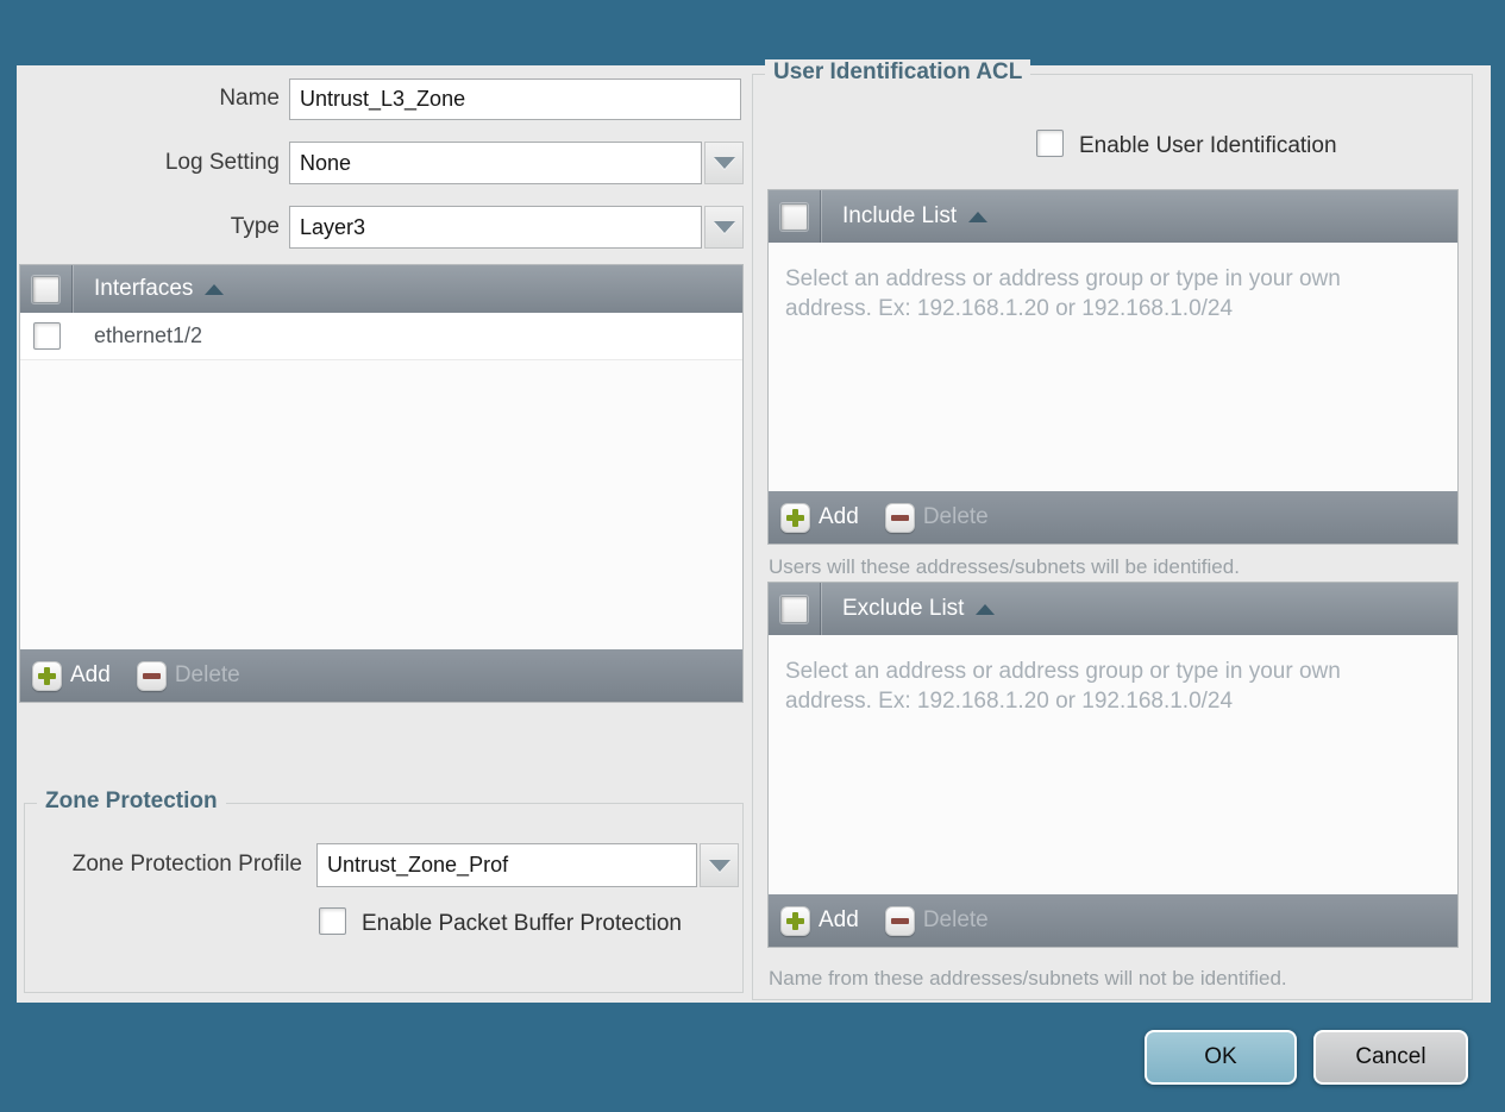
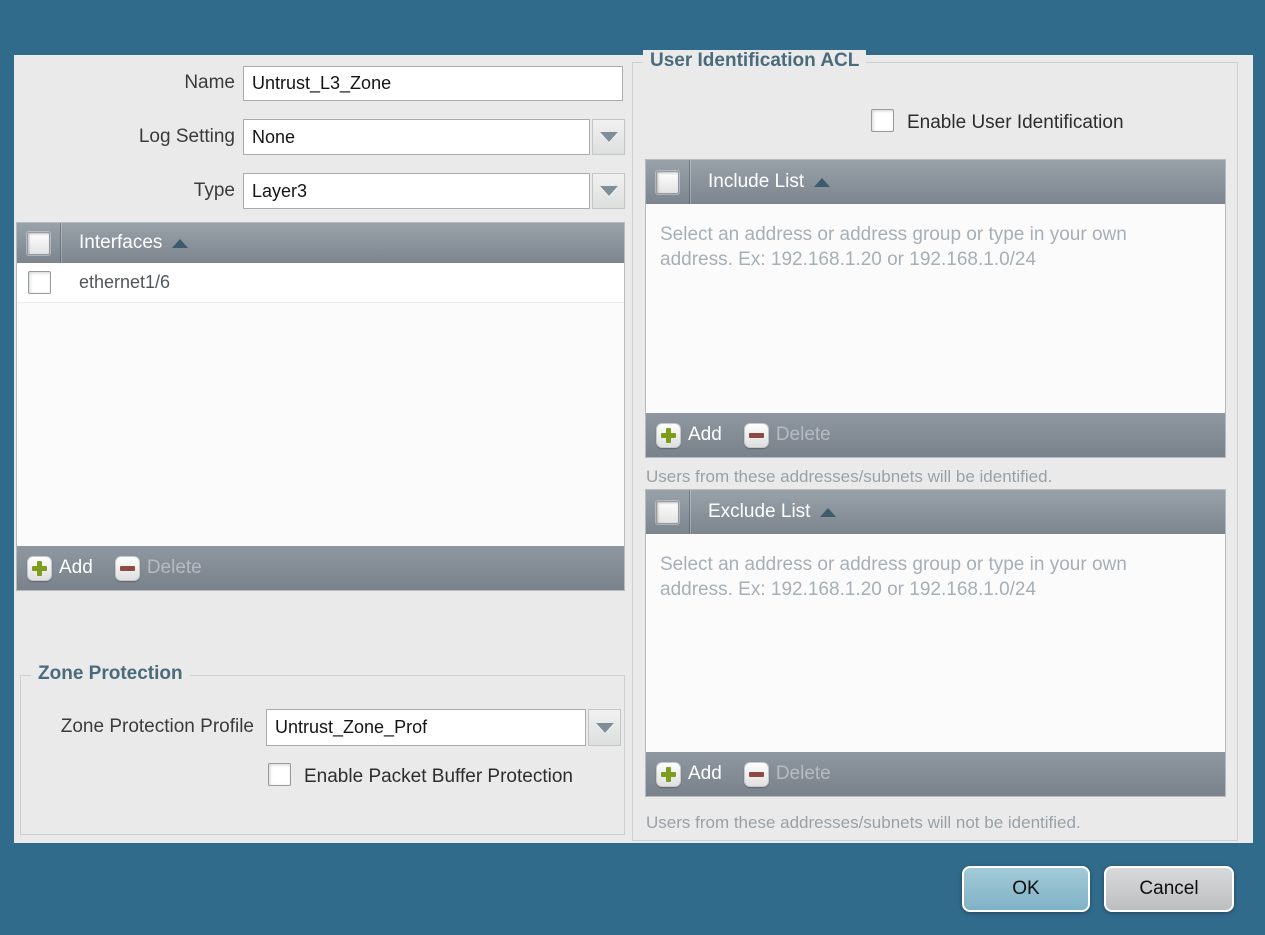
  Name
  Untrust_L3_Zone
  Log Setting
  None
  Type
  Layer3
  Interfaces
- ethernet1/2
+ ethernet1/6
  Add
  Delete
  Zone Protection
  Zone Protection Profile
  Untrust_Zone_Prof
  Enable Packet Buffer Protection
  User Identification ACL
  Enable User Identification
  Include List
  Select an address or address group or type in your own address. Ex: 192.168.1.20 or 192.168.1.0/24
  Add
  Delete
- Users will these addresses/subnets will be identified.
+ Users from these addresses/subnets will be identified.
  Exclude List
  Select an address or address group or type in your own address. Ex: 192.168.1.20 or 192.168.1.0/24
  Add
  Delete
- Name from these addresses/subnets will not be identified.
+ Users from these addresses/subnets will not be identified.
  OK
  Cancel
